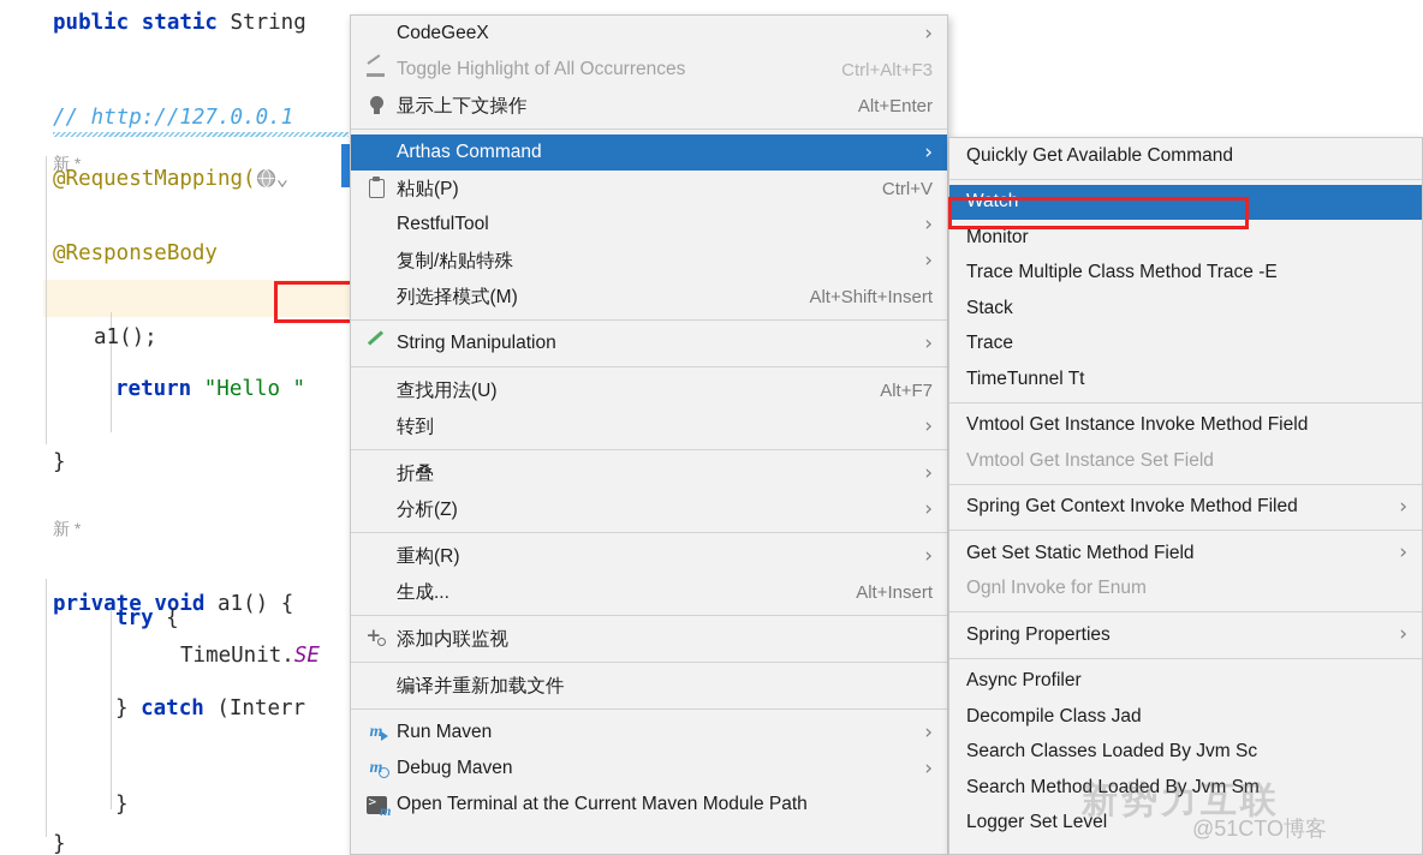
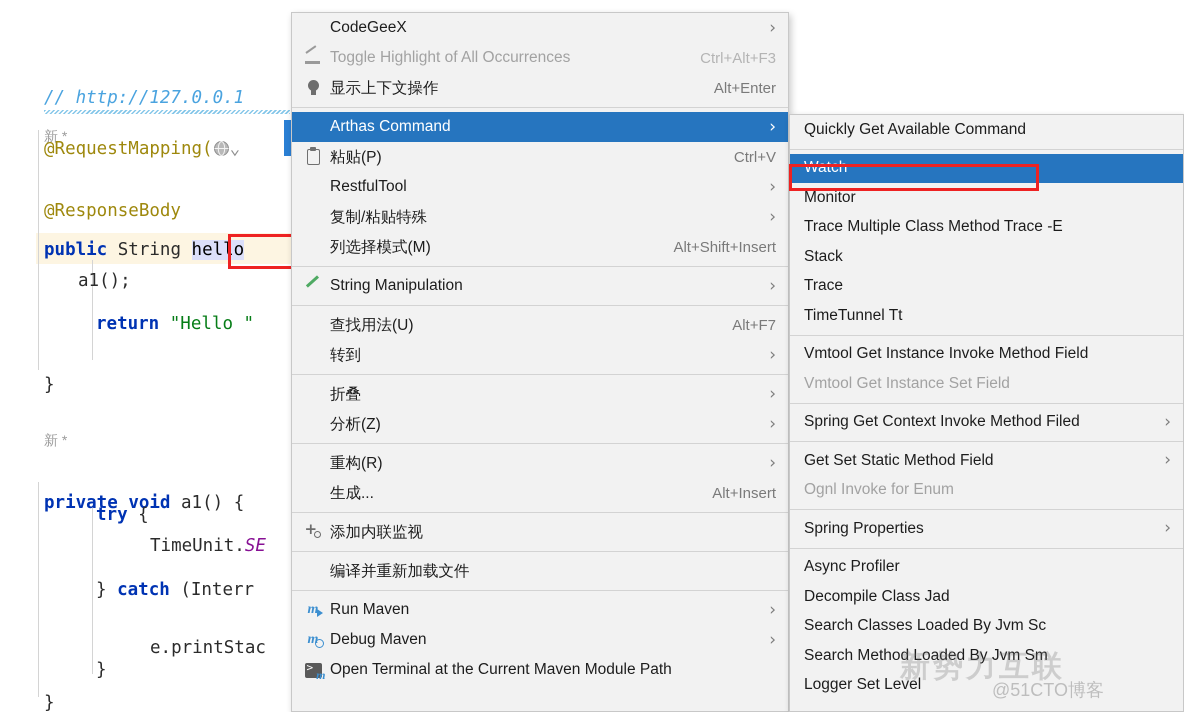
- public static String
  // http://127.0.0.1
  新 *
  @RequestMapping( ⌄
  @ResponseBody
+ public String hello
  a1();
  return "Hello "
  }
  新 *
  private void a1() {
  try {
  TimeUnit.SE
  } catch (Interr
+ e.printStac
  }
  }
  CodeGeeX
  ›
  Toggle Highlight of All Occurrences
  Ctrl+Alt+F3
  显示上下文操作
  Alt+Enter
  Arthas Command
  ›
  粘贴(P)
  Ctrl+V
  RestfulTool
  ›
  复制/粘贴特殊
  ›
  列选择模式(M)
  Alt+Shift+Insert
  String Manipulation
  ›
  查找用法(U)
  Alt+F7
  转到
  ›
  折叠
  ›
  分析(Z)
  ›
  重构(R)
  ›
  生成...
  Alt+Insert
  添加内联监视
  编译并重新加载文件
  m
  Run Maven
  ›
  m
  Debug Maven
  ›
  m
  Open Terminal at the Current Maven Module Path
  Quickly Get Available Command
  Watch
  Monitor
  Trace Multiple Class Method Trace -E
  Stack
  Trace
  TimeTunnel Tt
  Vmtool Get Instance Invoke Method Field
  Vmtool Get Instance Set Field
  Spring Get Context Invoke Method Filed
  ›
  Get Set Static Method Field
  ›
  Ognl Invoke for Enum
  Spring Properties
  ›
  Async Profiler
  Decompile Class Jad
  Search Classes Loaded By Jvm Sc
  Search Method Loaded By Jvm Sm
  Logger Set Level
  新势力互联
  @51CTO博客
